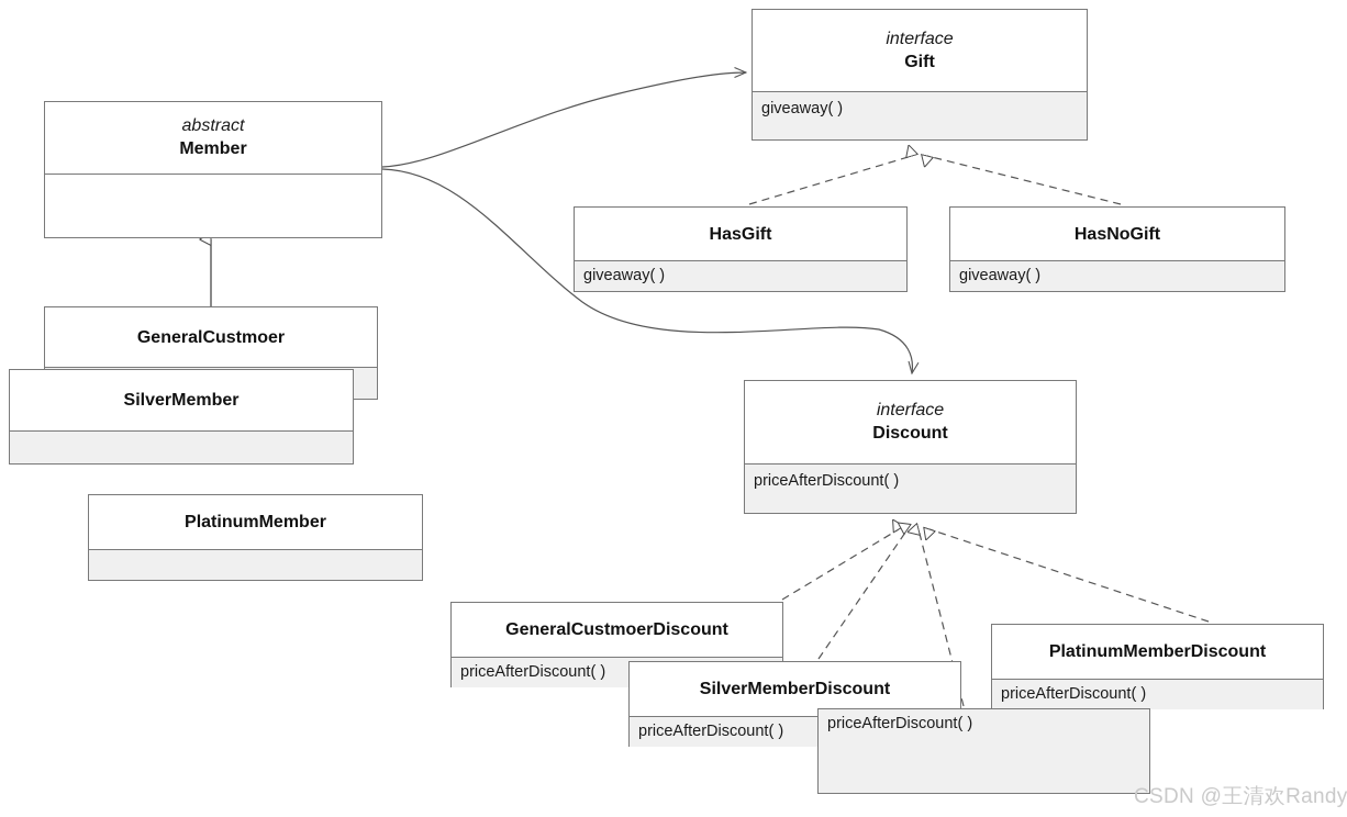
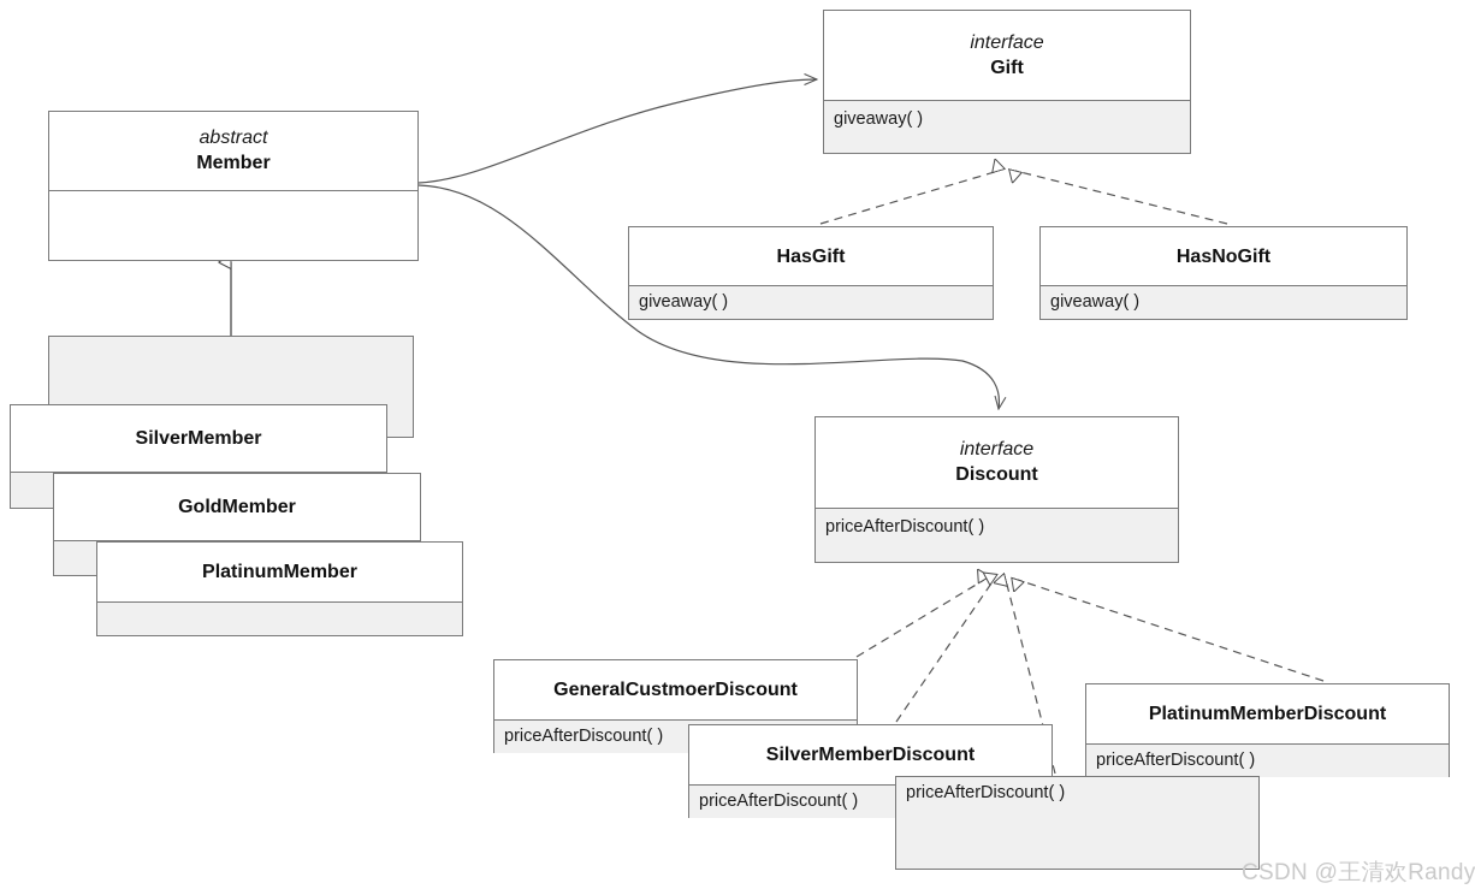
  abstract
  Member
  interface
  Gift
  giveaway( )
  HasGift
  giveaway( )
  HasNoGift
  giveaway( )
- GeneralCustmoer
  SilverMember
+ GoldMember
  PlatinumMember
  interface
  Discount
  priceAfterDiscount( )
  GeneralCustmoerDiscount
  priceAfterDiscount( )
  PlatinumMemberDiscount
  priceAfterDiscount( )
  SilverMemberDiscount
  priceAfterDiscount( )
  priceAfterDiscount( )
  CSDN @王清欢Randy
